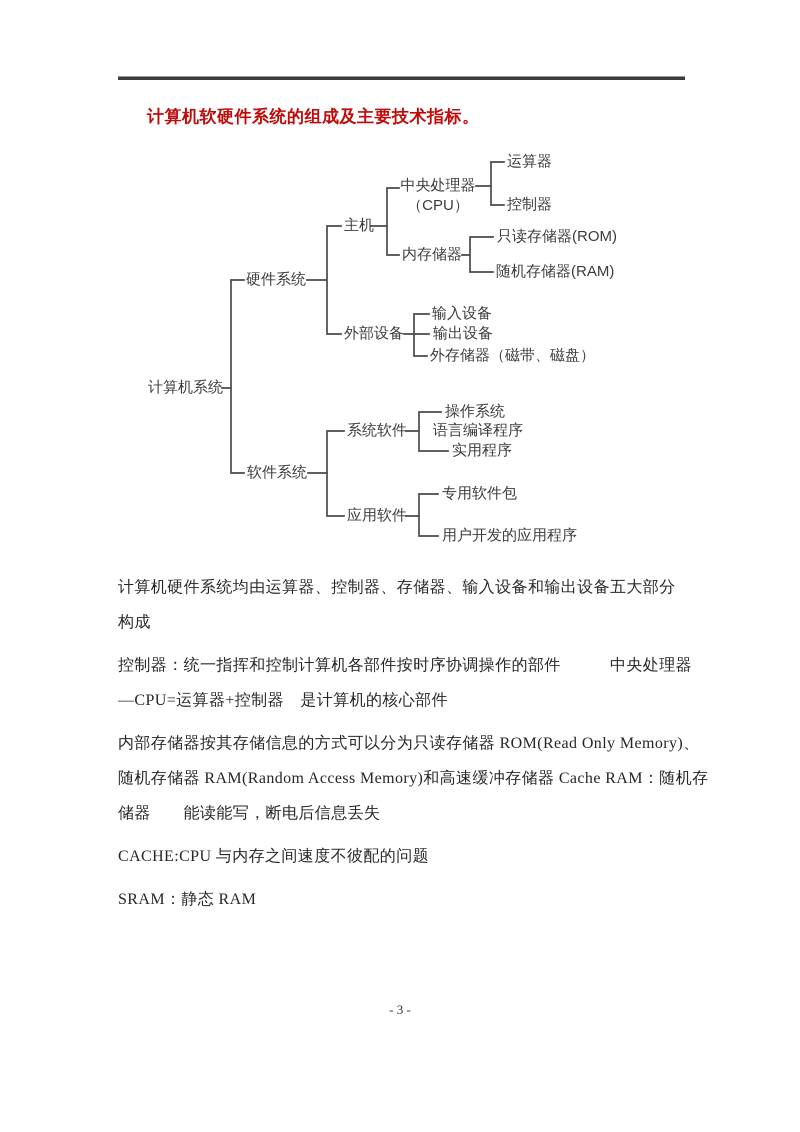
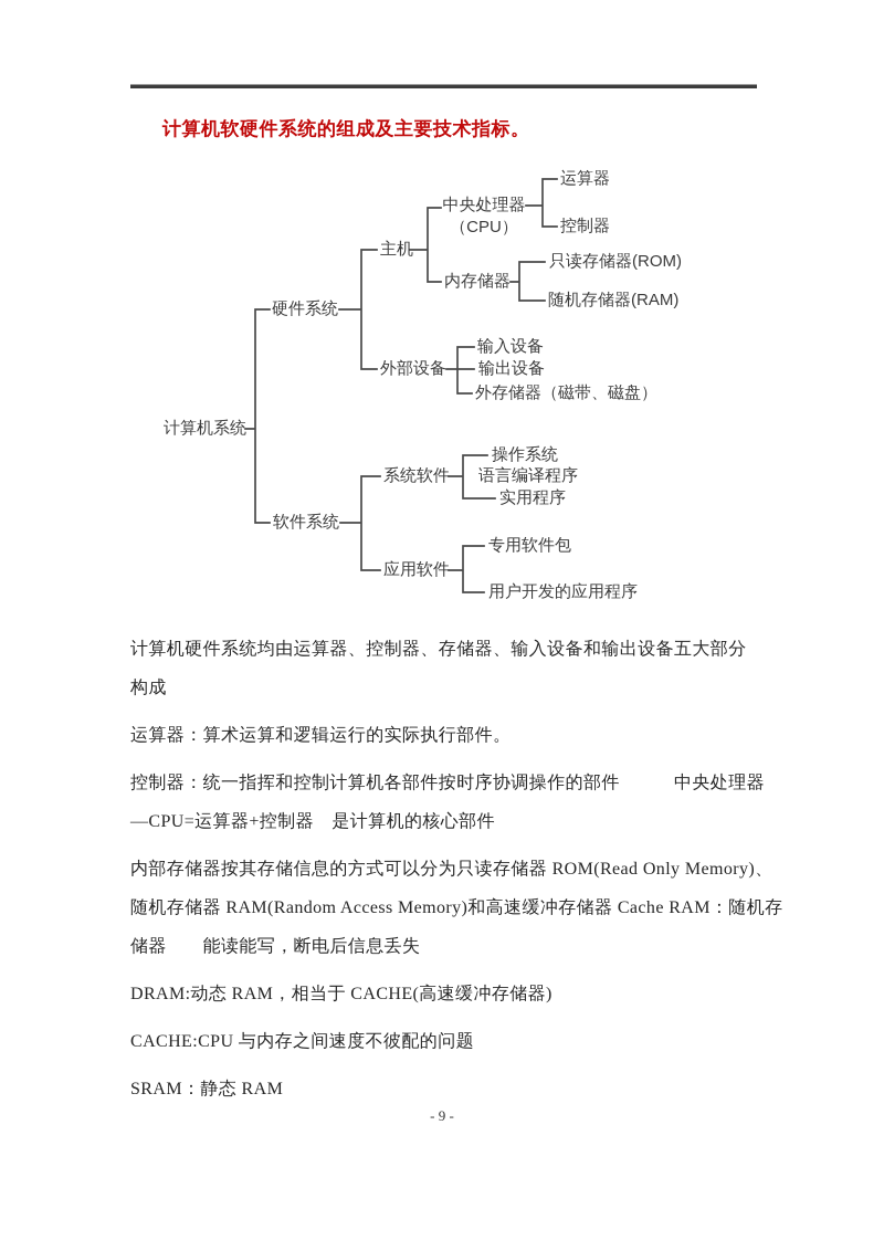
  计算机软硬件系统的组成及主要技术指标。
  计算机系统
  硬件系统
  软件系统
  主机
  中央处理器
  （CPU）
  内存储器
  外部设备
  运算器
  控制器
  只读存储器(ROM)
  随机存储器(RAM)
  输入设备
  输出设备
  外存储器（磁带、磁盘）
  系统软件
  操作系统
  语言编译程序
  实用程序
  应用软件
  专用软件包
  用户开发的应用程序
  计算机硬件系统均由运算器、控制器、存储器、输入设备和输出设备五大部分
  构成
+ 运算器：算术运算和逻辑运行的实际执行部件。
  控制器：统一指挥和控制计算机各部件按时序协调操作的部件 中央处理器
  —CPU=运算器+控制器 是计算机的核心部件
  内部存储器按其存储信息的方式可以分为只读存储器 ROM(Read Only Memory)、
  随机存储器 RAM(Random Access Memory)和高速缓冲存储器 Cache RAM：随机存
  储器 能读能写，断电后信息丢失
+ DRAM:动态 RAM，相当于 CACHE(高速缓冲存储器)
  CACHE:CPU 与内存之间速度不彼配的问题
  SRAM：静态 RAM
- - 3 -
+ - 9 -
